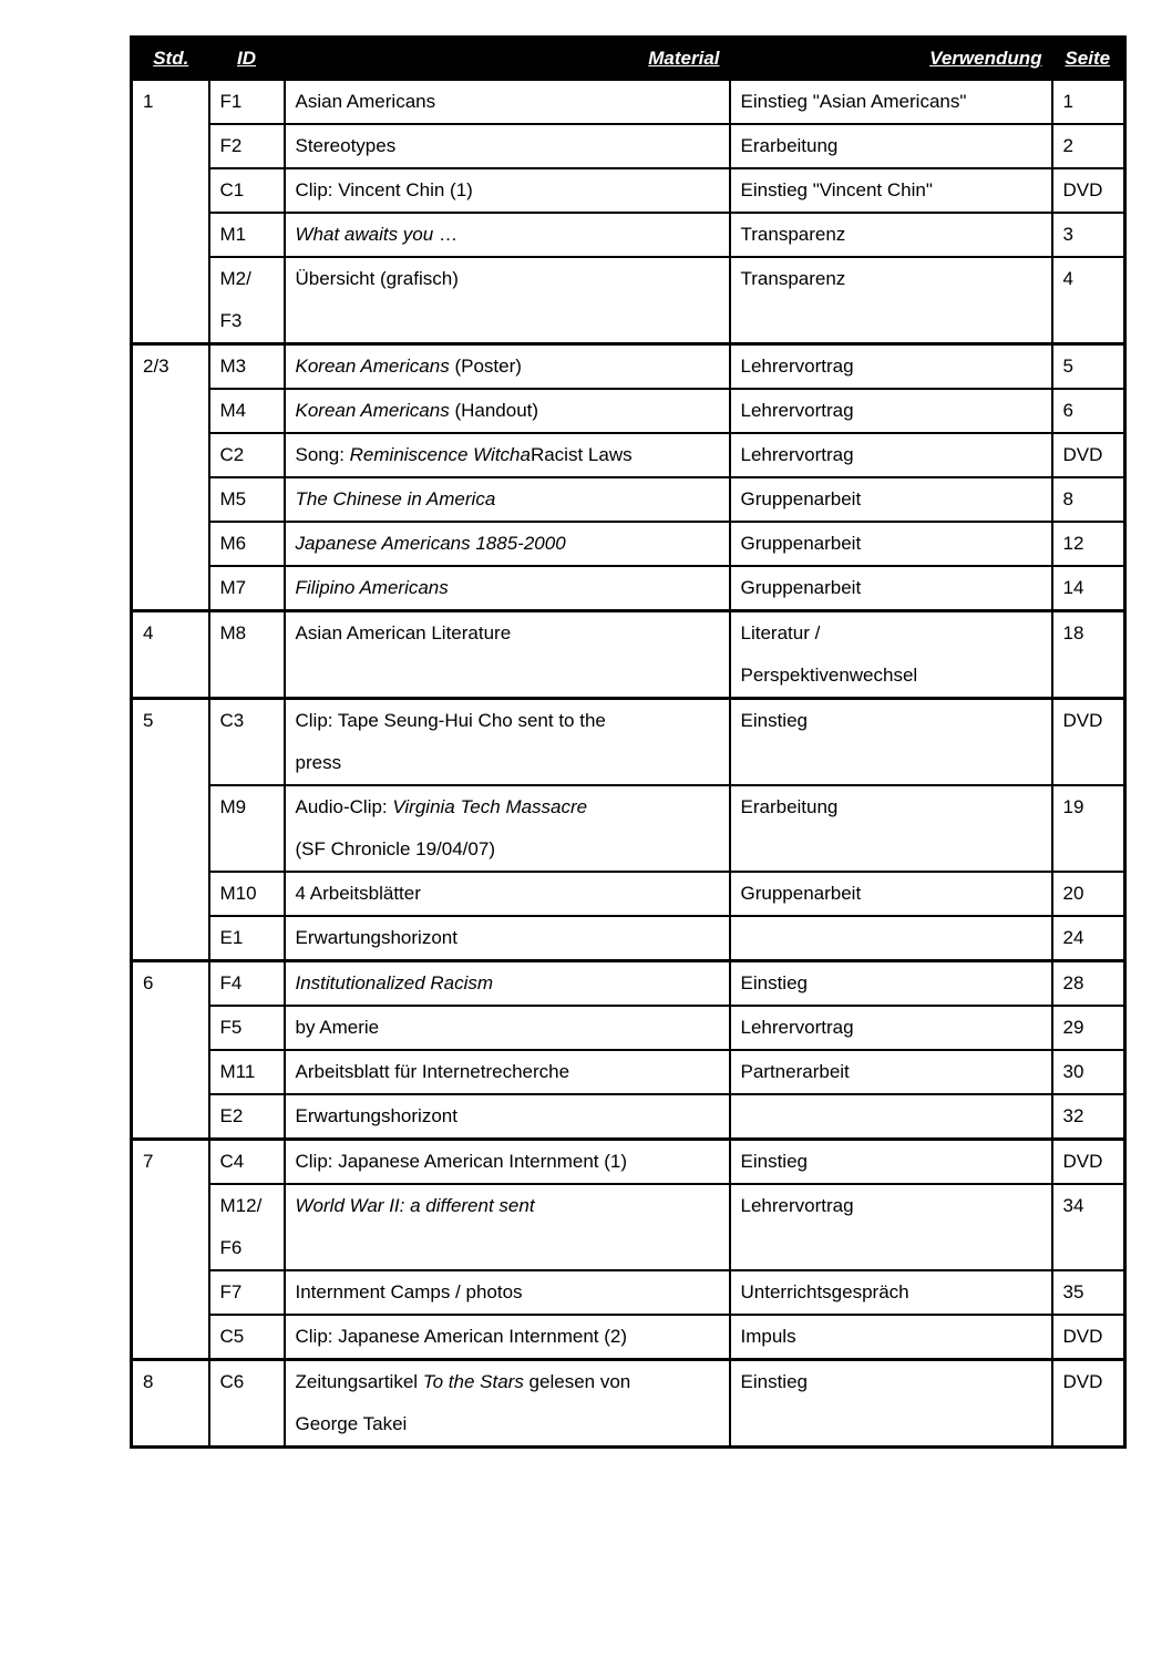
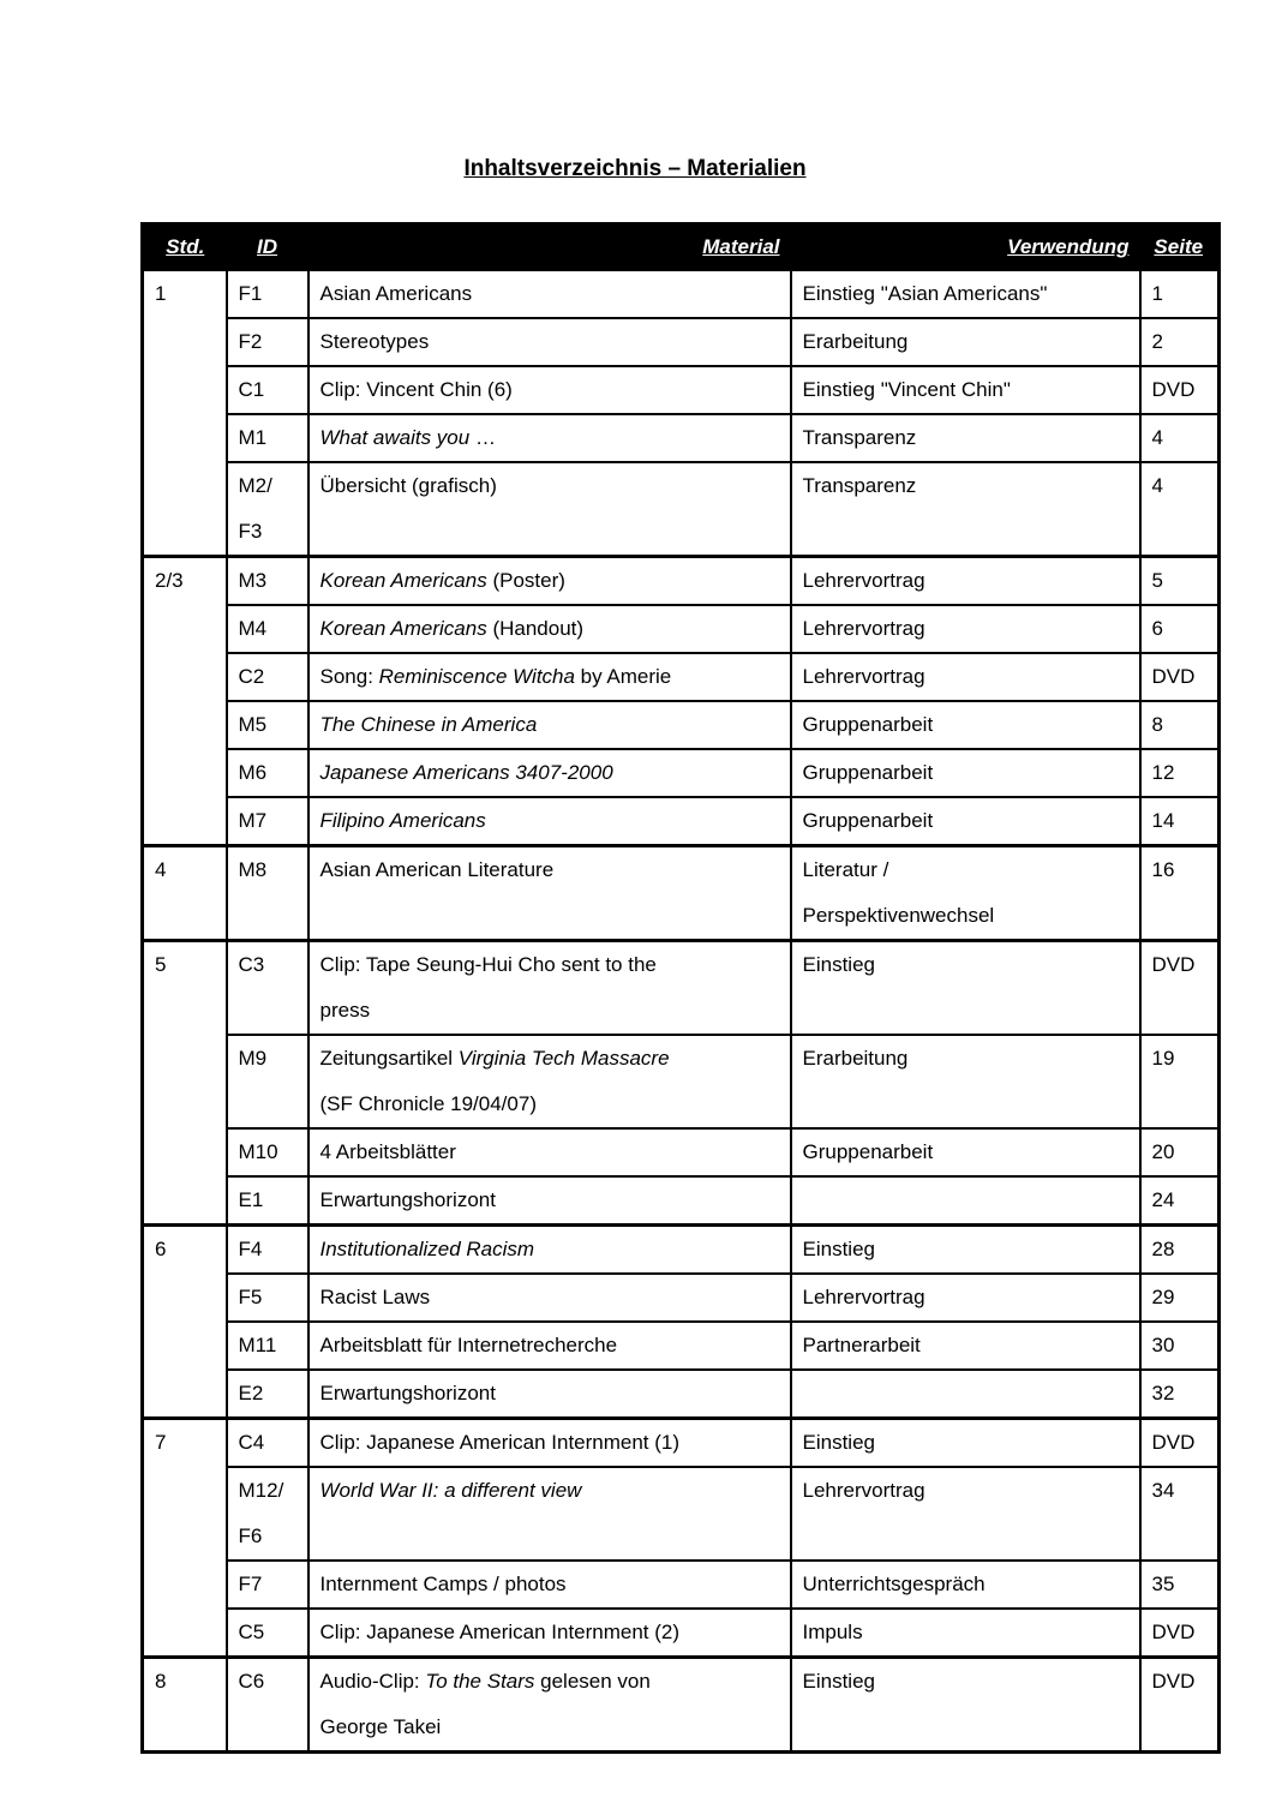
+ Inhaltsverzeichnis – Materialien
  Std.	ID	Material	Verwendung	Seite
  1	F1	Asian Americans	Einstieg "Asian Americans"	1
  F2	Stereotypes	Erarbeitung	2
- C1	Clip: Vincent Chin (1)	Einstieg "Vincent Chin"	DVD
+ C1	Clip: Vincent Chin (6)	Einstieg "Vincent Chin"	DVD
- M1	What awaits you …	Transparenz	3
+ M1	What awaits you …	Transparenz	4
  M2/ F3	Übersicht (grafisch)	Transparenz	4
  2/3	M3	Korean Americans (Poster)	Lehrervortrag	5
  M4	Korean Americans (Handout)	Lehrervortrag	6
- C2	Song: Reminiscence WitchaRacist Laws	Lehrervortrag	DVD
+ C2	Song: Reminiscence Witcha by Amerie	Lehrervortrag	DVD
  M5	The Chinese in America	Gruppenarbeit	8
- M6	Japanese Americans 1885-2000	Gruppenarbeit	12
+ M6	Japanese Americans 3407-2000	Gruppenarbeit	12
  M7	Filipino Americans	Gruppenarbeit	14
- 4	M8	Asian American Literature	Literatur / Perspektivenwechsel	18
+ 4	M8	Asian American Literature	Literatur / Perspektivenwechsel	16
  5	C3	Clip: Tape Seung-Hui Cho sent to thepress	Einstieg	DVD
- M9	Audio-Clip: Virginia Tech Massacre(SF Chronicle 19/04/07)	Erarbeitung	19
+ M9	Zeitungsartikel Virginia Tech Massacre(SF Chronicle 19/04/07)	Erarbeitung	19
  M10	4 Arbeitsblätter	Gruppenarbeit	20
  E1	Erwartungshorizont		24
  6	F4	Institutionalized Racism	Einstieg	28
- F5	by Amerie	Lehrervortrag	29
+ F5	Racist Laws	Lehrervortrag	29
  M11	Arbeitsblatt für Internetrecherche	Partnerarbeit	30
  E2	Erwartungshorizont		32
  7	C4	Clip: Japanese American Internment (1)	Einstieg	DVD
- M12/ F6	World War II: a different sent	Lehrervortrag	34
+ M12/ F6	World War II: a different view	Lehrervortrag	34
  F7	Internment Camps / photos	Unterrichtsgespräch	35
  C5	Clip: Japanese American Internment (2)	Impuls	DVD
- 8	C6	Zeitungsartikel To the Stars gelesen vonGeorge Takei	Einstieg	DVD
+ 8	C6	Audio-Clip: To the Stars gelesen vonGeorge Takei	Einstieg	DVD
